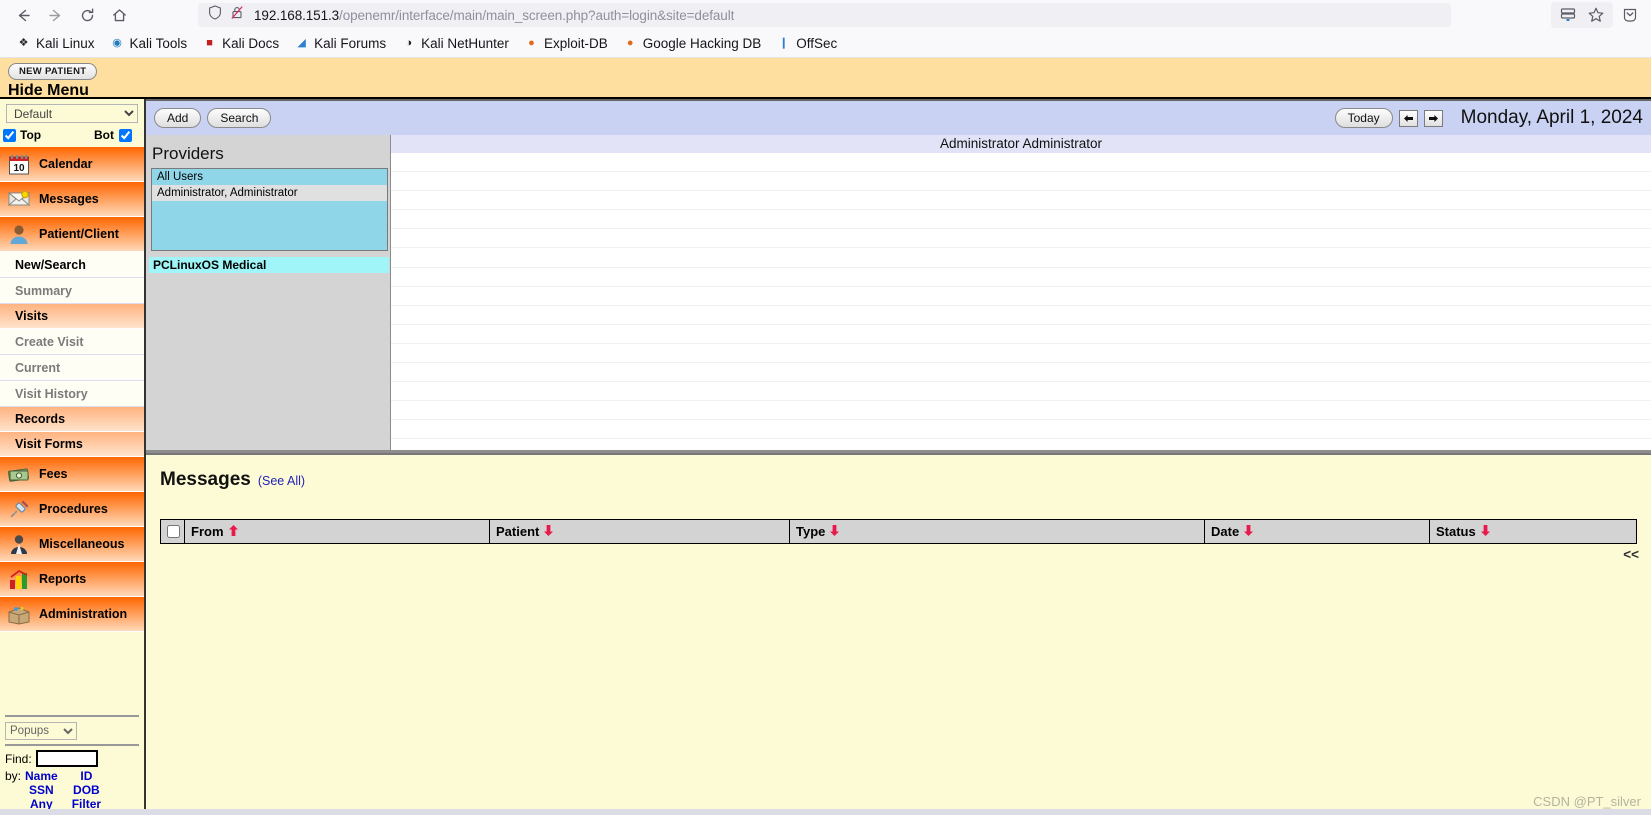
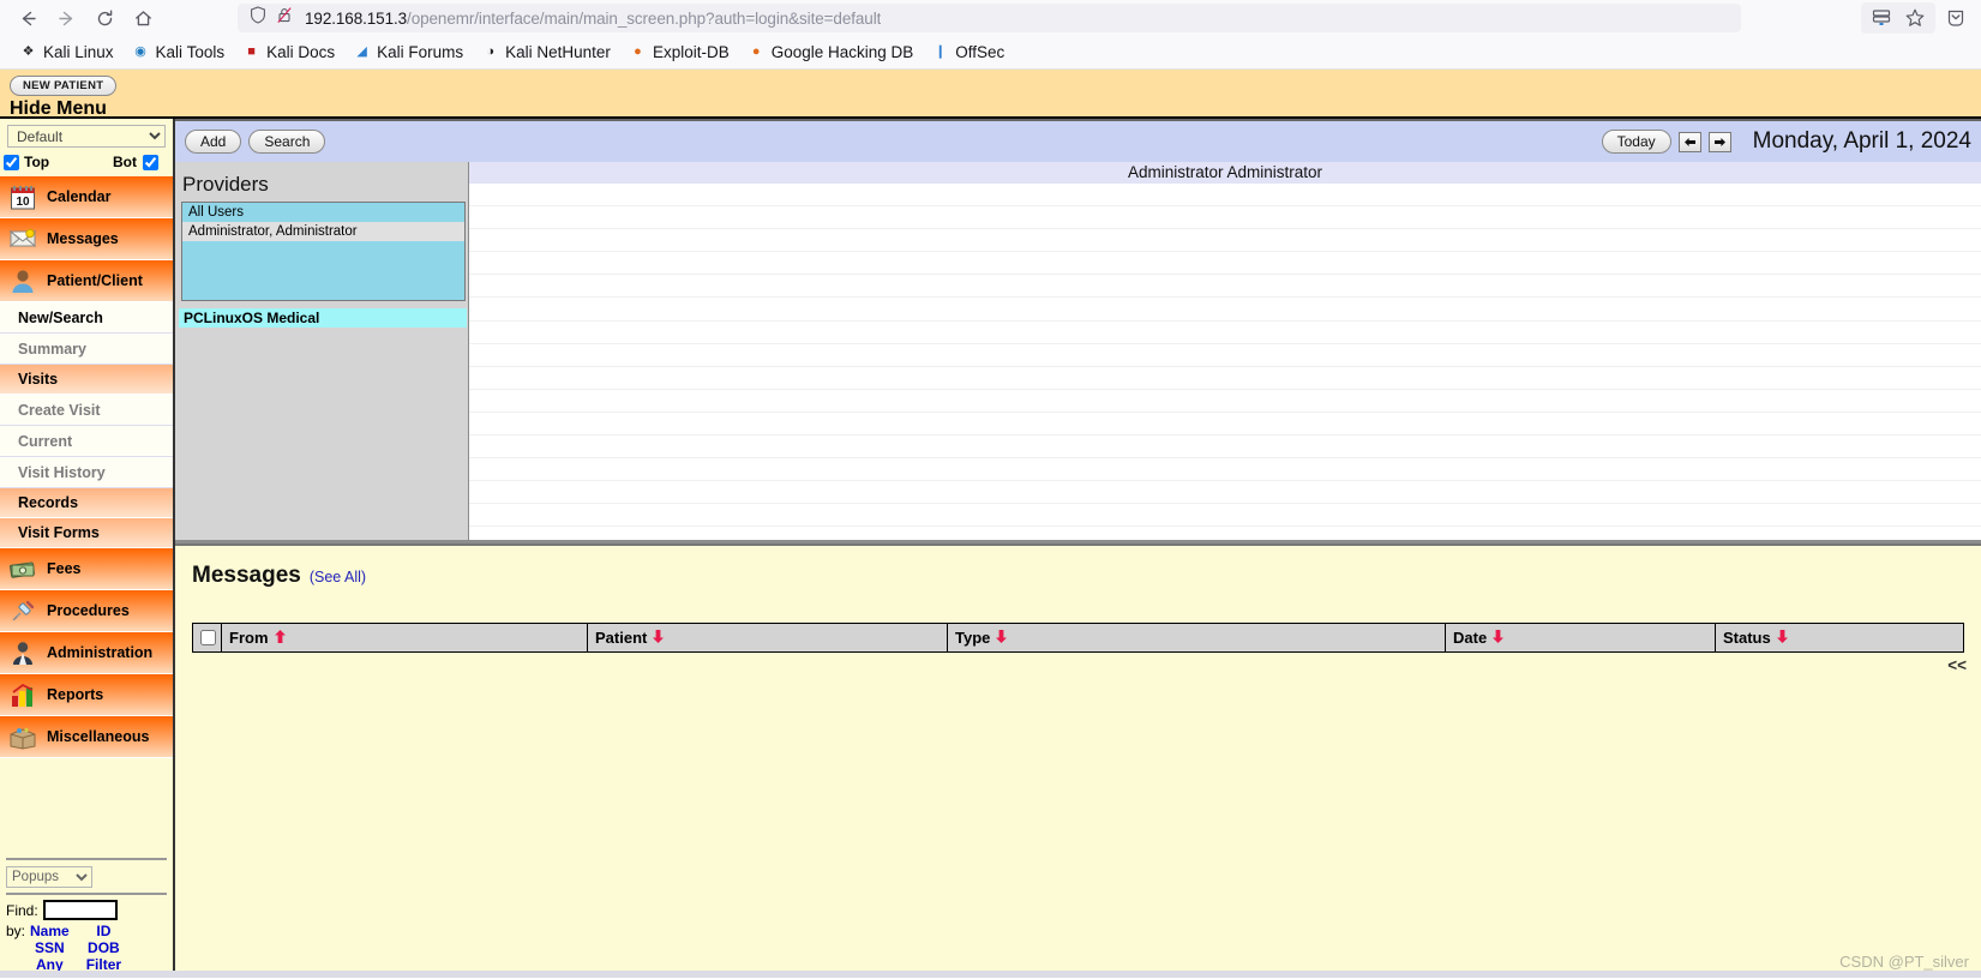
  192.168.151.3/openemr/interface/main/main_screen.php?auth=login&site=default
  ❖
  Kali Linux
  ◉
  Kali Tools
  ■
  Kali Docs
  ◢
  Kali Forums
  ◑
  Kali NetHunter
  ●
  Exploit-DB
  ●
  Google Hacking DB
  ❙
  OffSec
  NEW PATIENT
  Hide Menu
  Default
  Top
  Bot
  10
  Calendar
  Messages
  Patient/Client
  New/Search
  Summary
  Visits
  Create Visit
  Current
  Visit History
  Records
  Visit Forms
  Fees
  Procedures
- Miscellaneous
+ Administration
  Reports
- Administration
+ Miscellaneous
  Popups
  Find:
  by:
  Name
  ID
  SSN
  DOB
  Any
  Filter
  Add
  Search
  Today
  Monday, April 1, 2024
  Providers
  All Users
  Administrator, Administrator
  PCLinuxOS Medical
  Administrator Administrator
  Messages
  (See All)
  	From	Patient	Type	Date	Status
  <<
  CSDN @PT_silver
